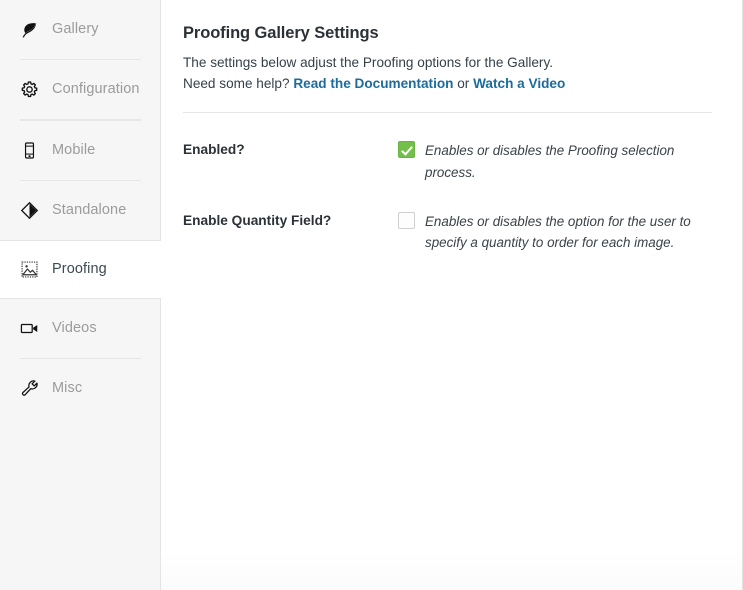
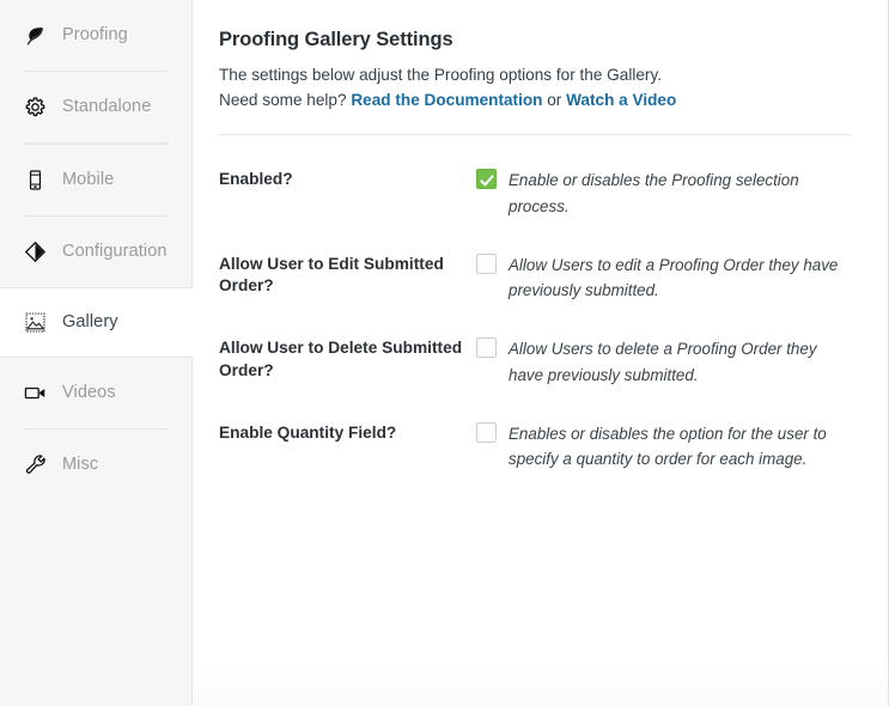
- Gallery
+ Proofing
- Configuration
+ Standalone
  Mobile
- Standalone
+ Configuration
- Proofing
+ Gallery
  Videos
  Misc
  Proofing Gallery Settings
  The settings below adjust the Proofing options for the Gallery.
  Need some help? Read the Documentation or Watch a Video
  Enabled?
- Enables or disables the Proofing selection process.
+ Enable or disables the Proofing selection process.
+ Allow User to Edit Submitted Order?
+ Allow Users to edit a Proofing Order they have previously submitted.
+ Allow User to Delete Submitted Order?
+ Allow Users to delete a Proofing Order they have previously submitted.
  Enable Quantity Field?
  Enables or disables the option for the user to specify a quantity to order for each image.
